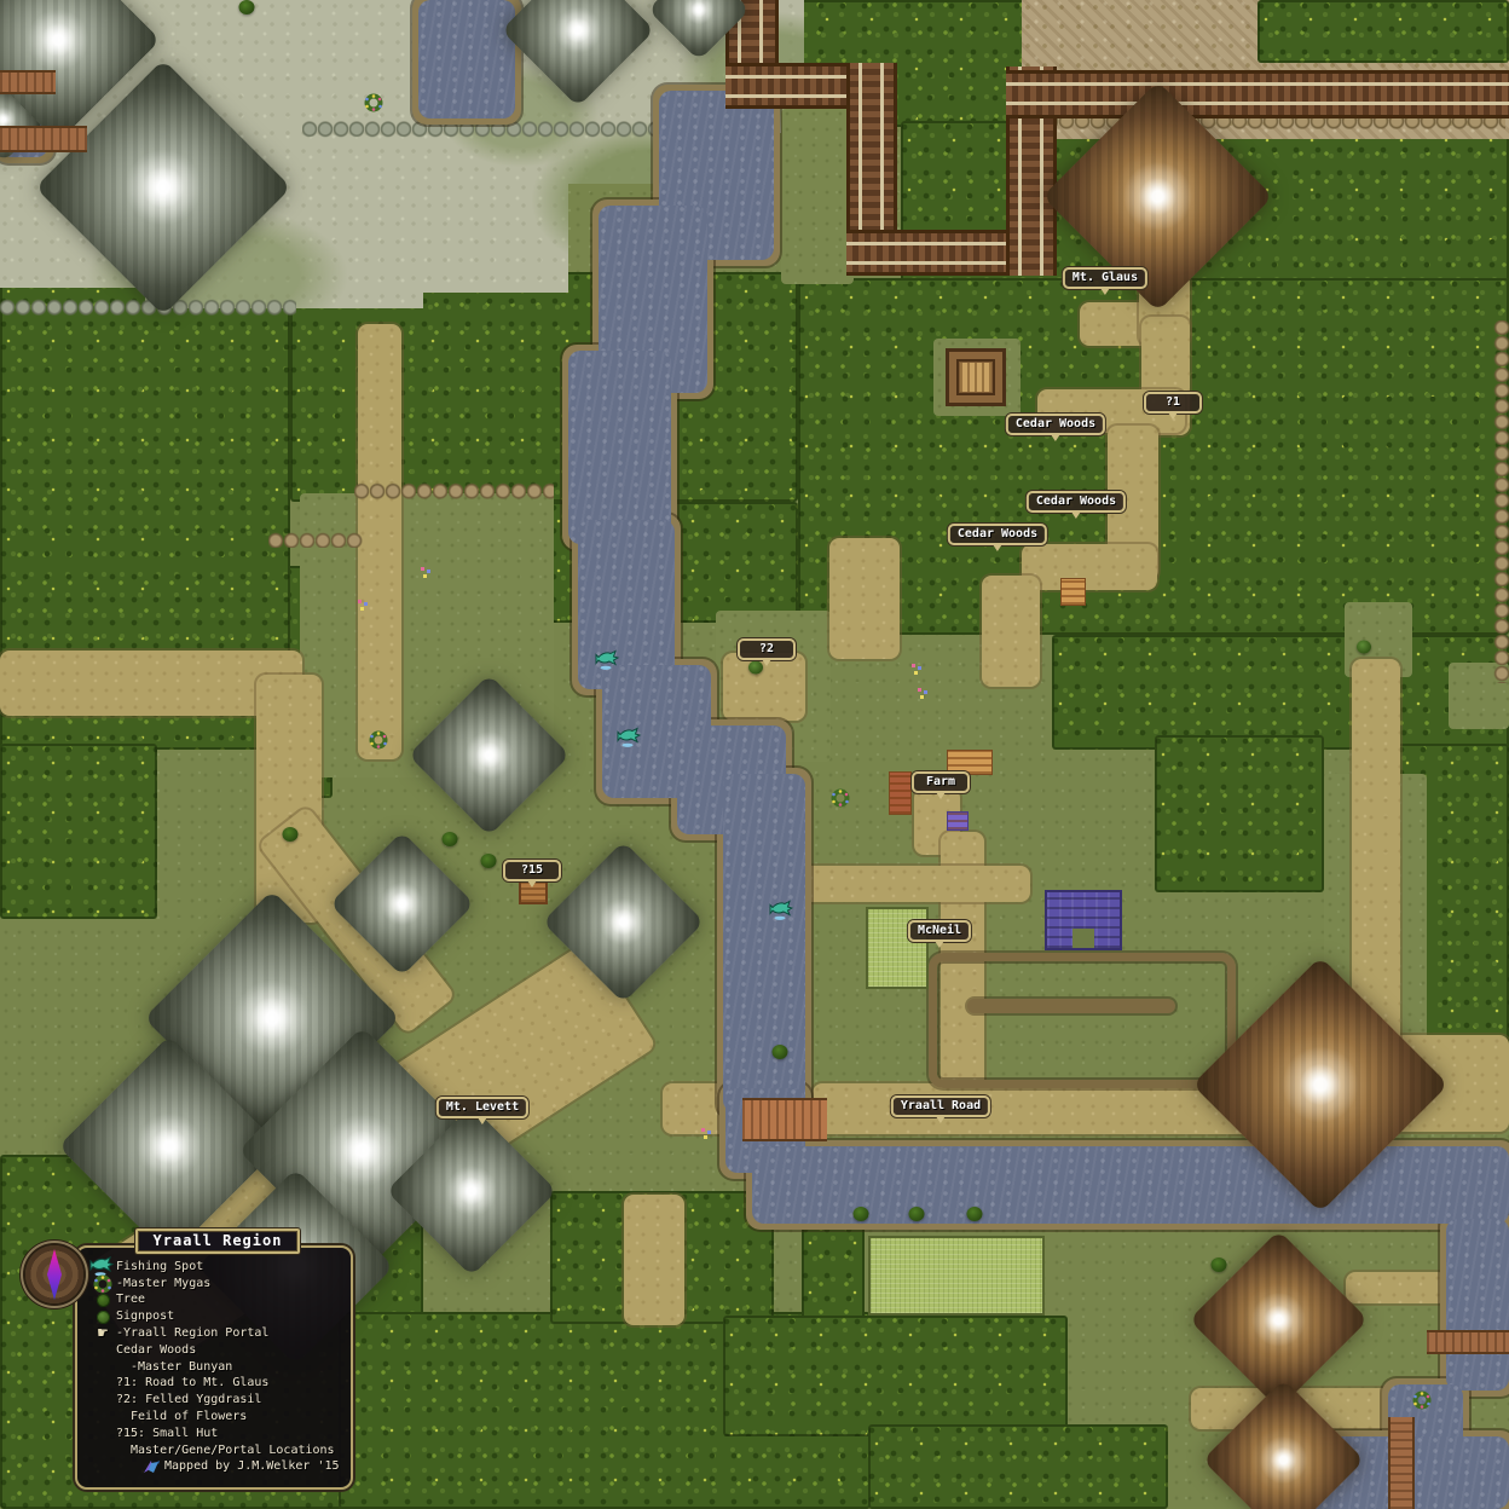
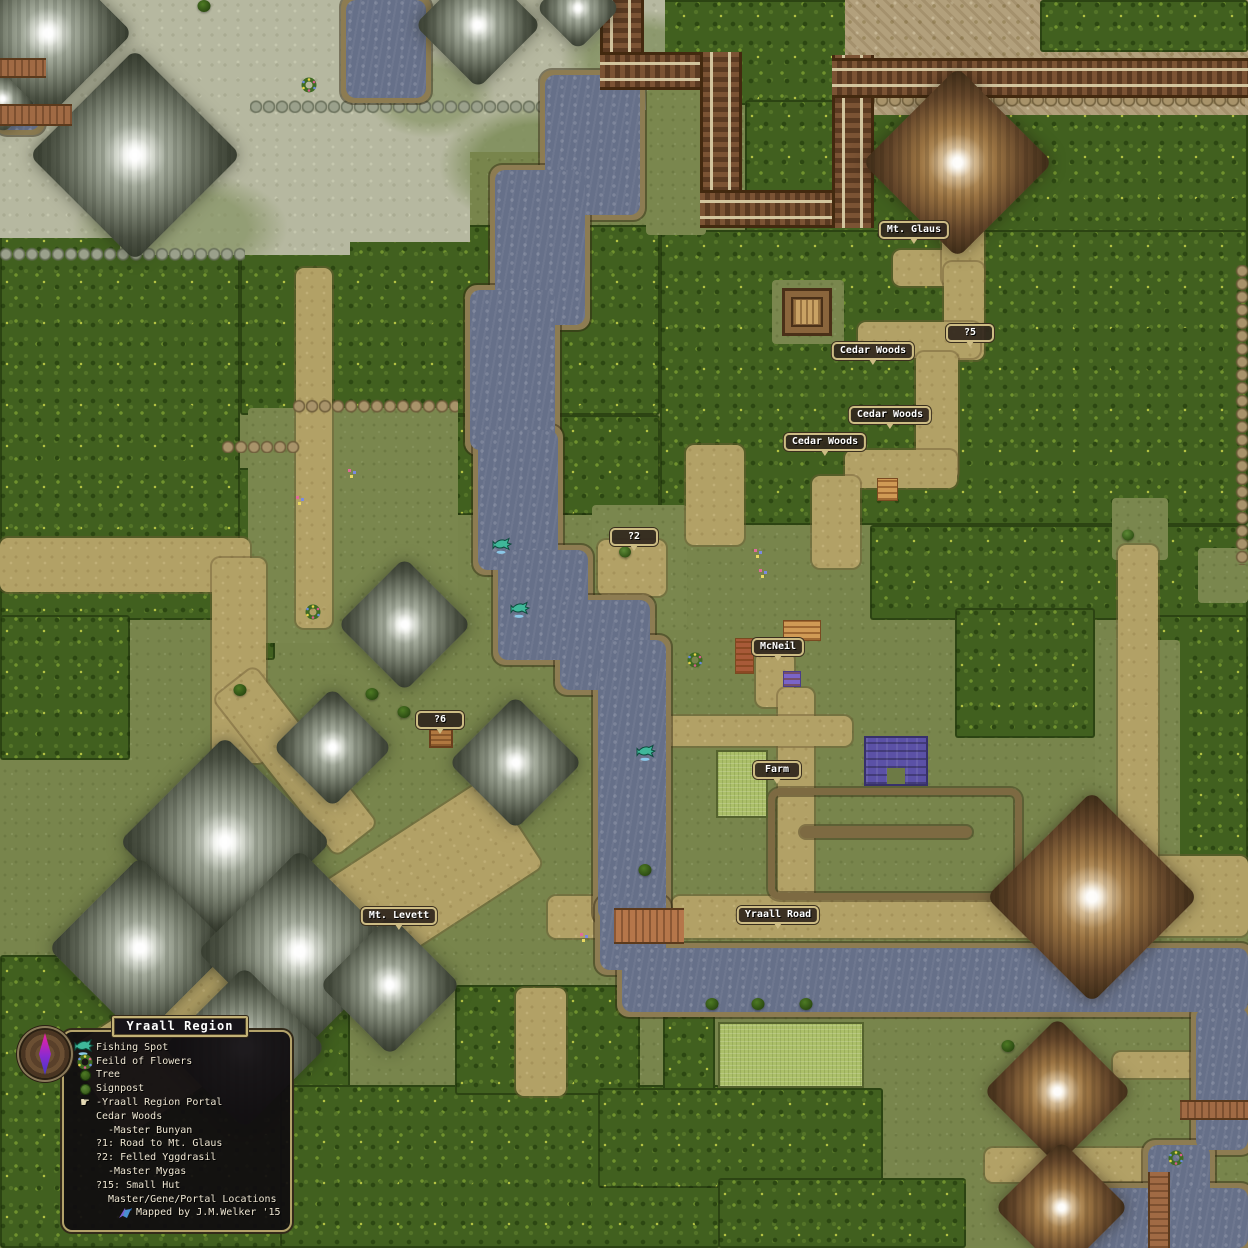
  Mt. Glaus
- ?1
+ ?5
  Cedar Woods
  Cedar Woods
  Cedar Woods
  ?2
- Farm
+ McNeil
- ?15
+ ?6
- McNeil
+ Farm
  Mt. Levett
  Yraall Road
  Yraall Region
  Fishing Spot
- -Master Mygas
+ Feild of Flowers
  Tree
  Signpost
  ☛
  -Yraall Region Portal
  Cedar Woods
  -Master Bunyan
  ?1: Road to Mt. Glaus
  ?2: Felled Yggdrasil
- Feild of Flowers
+ -Master Mygas
  ?15: Small Hut
  Master/Gene/Portal Locations
  Mapped by J.M.Welker '15
